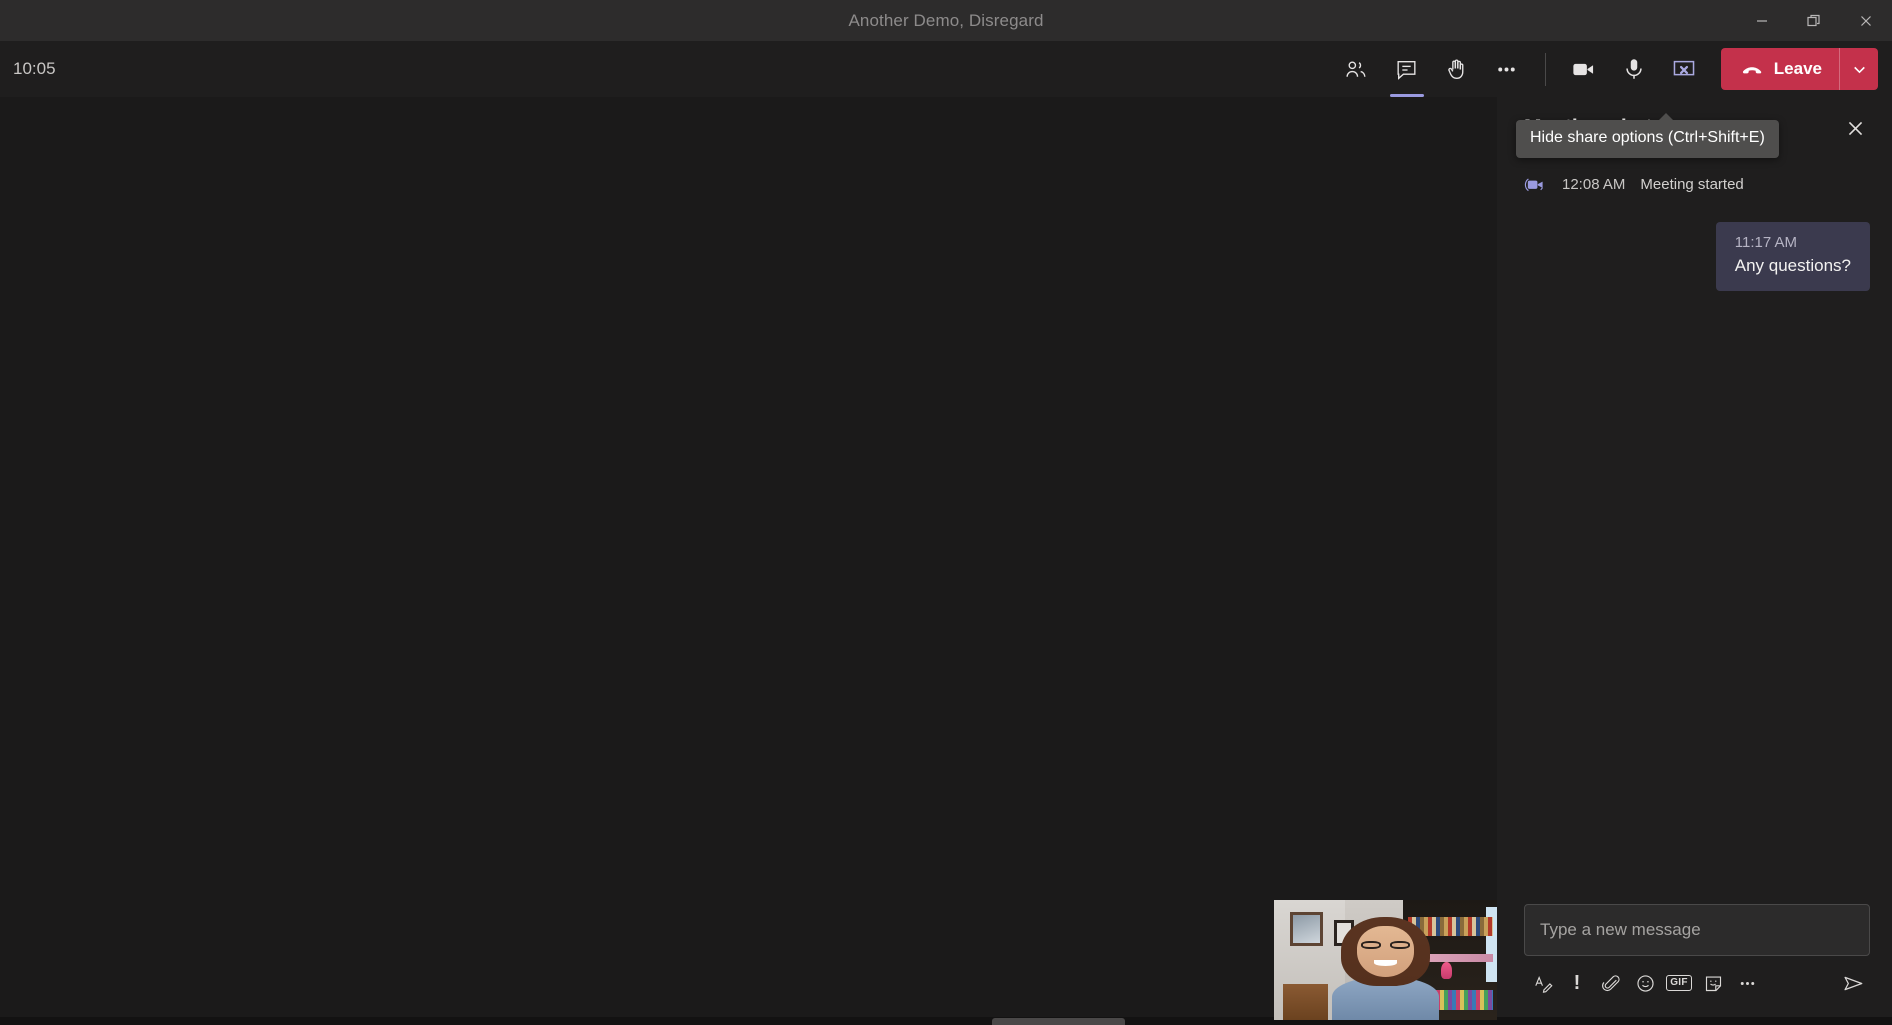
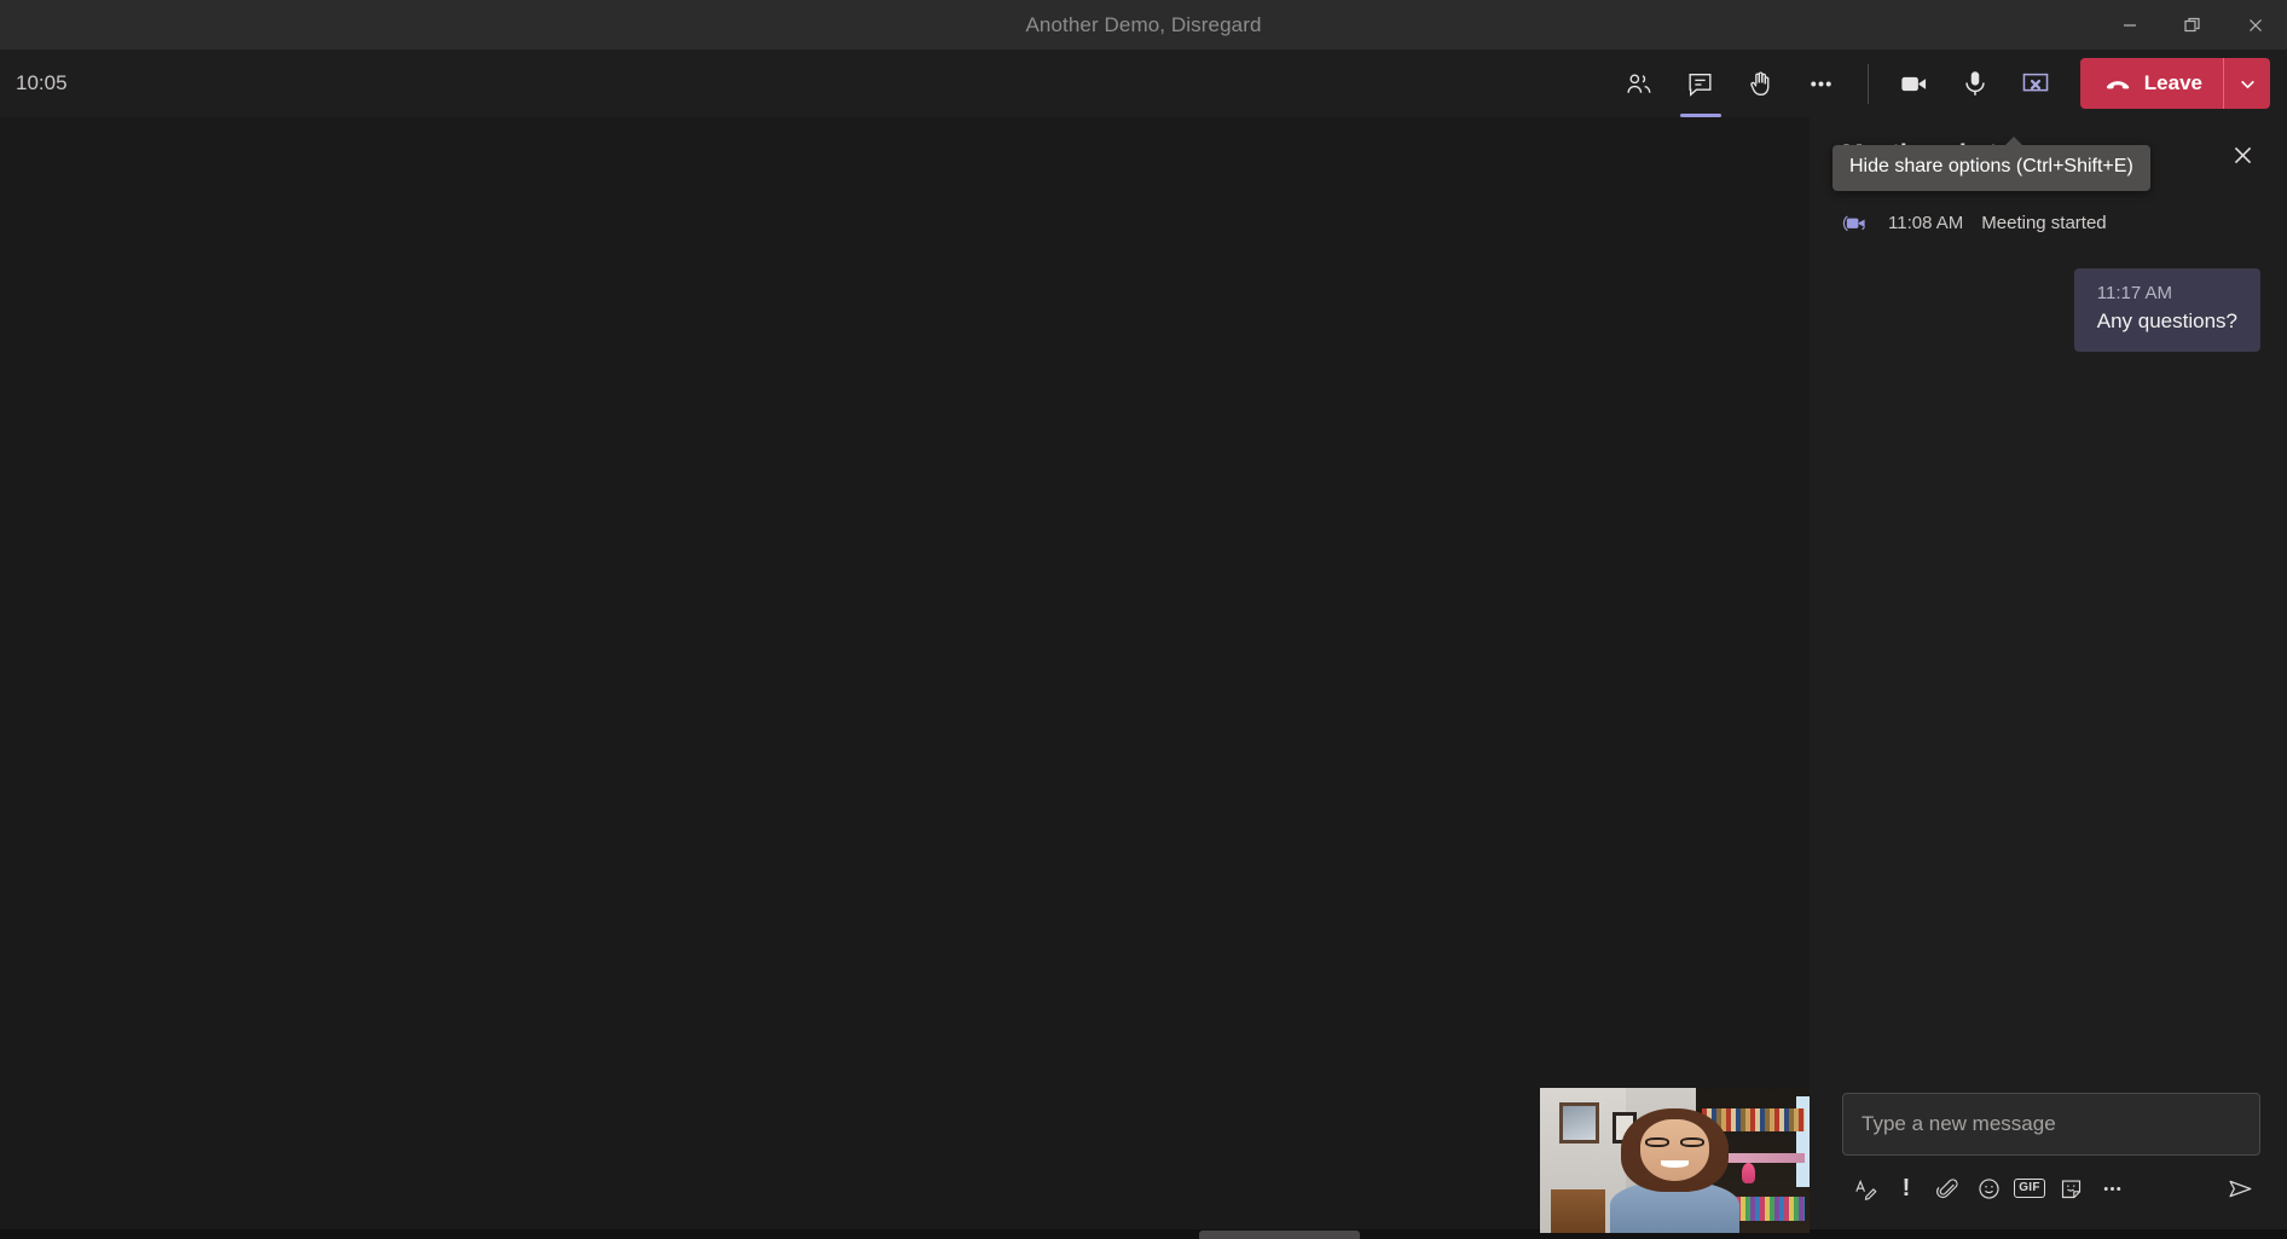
  Another Demo, Disregard
  10:05
  Leave
  Hide share options (Ctrl+Shift+E)
- 12:08 AM
+ 11:08 AM
  Meeting started
  11:17 AM
  Any questions?
  Type a new message
  !
  GIF
